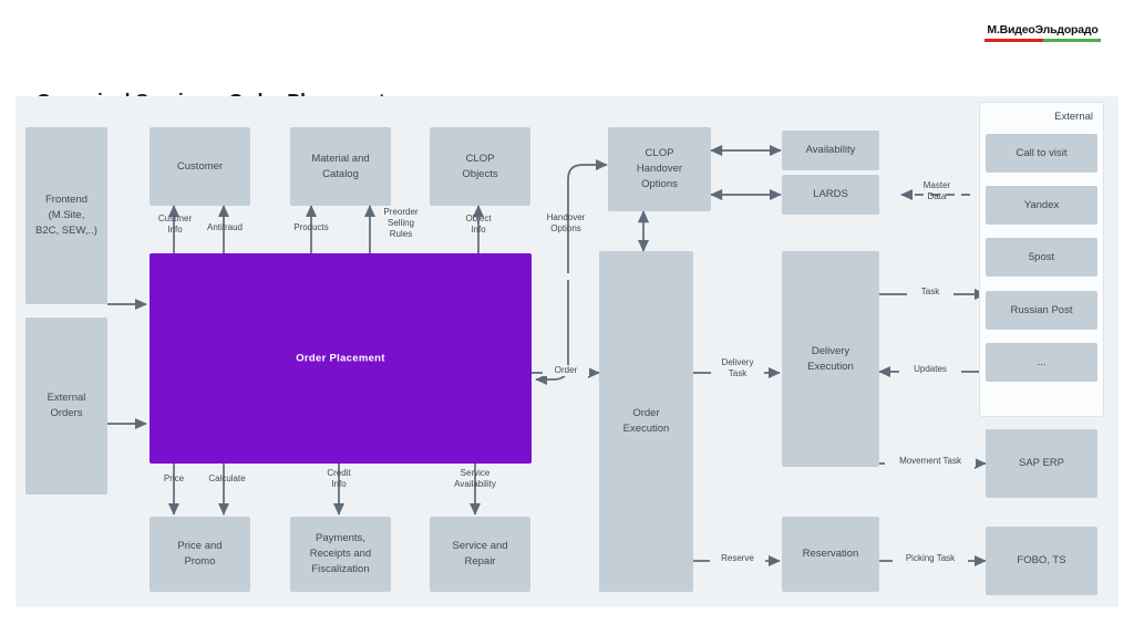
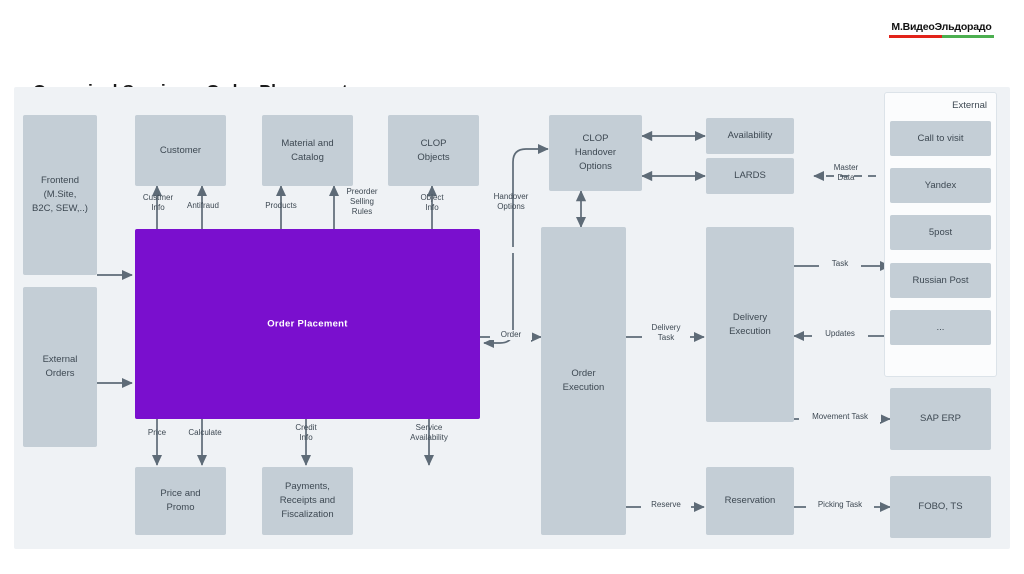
  М.ВидеоЭльдорадо
  Frontend
  (M.Site,
  B2C, SEW,..)
  External
  Orders
  Customer
  Material and
  Catalog
  CLOP
  Objects
  CLOP
  Handover
  Options
  Availability
  LARDS
  Order Placement
  Order
  Execution
  Delivery
  Execution
  Reservation
  Price and
  Promo
  Payments,
  Receipts and
  Fiscalization
- Service and
- Repair
  SAP ERP
  FOBO, TS
  External
  Call to visit
  Yandex
  5post
  Russian Post
  ...
  Custmer
  Info
  Antifraud
  Products
  Preorder
  Selling
  Rules
  Object
  Info
  Handover
  Options
  Master
  Data
  Order
  Delivery
  Task
  Task
  Updates
  Movement Task
  Reserve
  Picking Task
  Price
  Calculate
  Credit
  Info
  Service
  Availability
